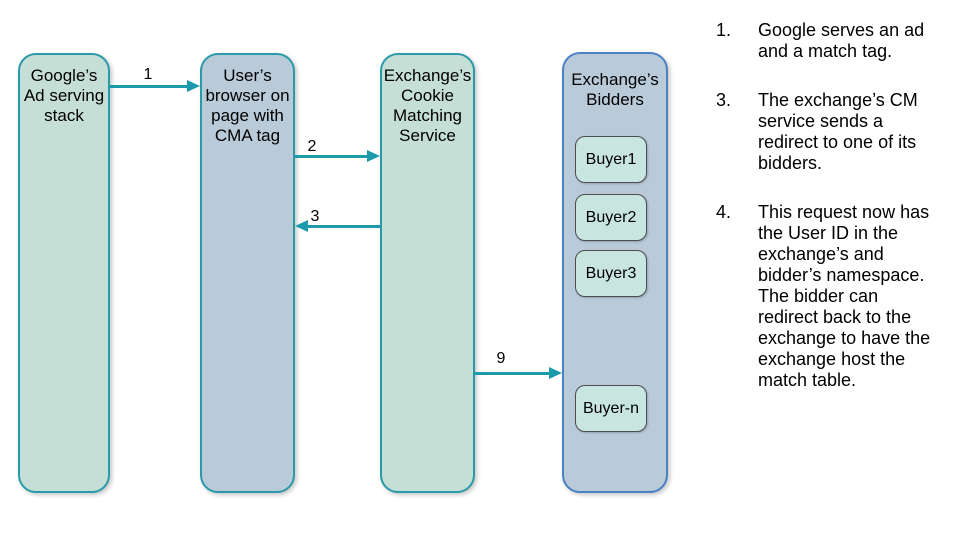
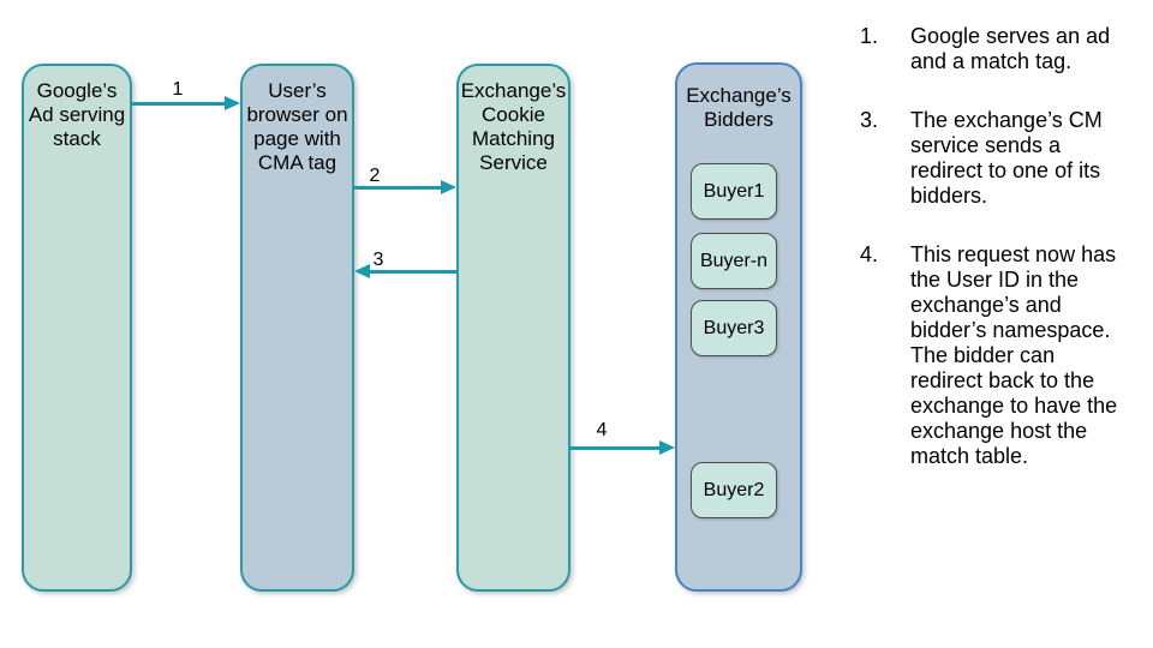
  Google’s
  Ad serving
  stack
  User’s
  browser on
  page with
  CMA tag
  Exchange’s
  Cookie
  Matching
  Service
  Exchange’s
  Bidders
  Buyer1
- Buyer2
+ Buyer-n
  Buyer3
- Buyer-n
+ Buyer2
  1
  2
  3
- 9
+ 4
  1.
  Google serves an ad
  and a match tag.
  3.
  The exchange’s CM
  service sends a
  redirect to one of its
  bidders.
  4.
  This request now has
  the User ID in the
  exchange’s and
  bidder’s namespace.
  The bidder can
  redirect back to the
  exchange to have the
  exchange host the
  match table.
